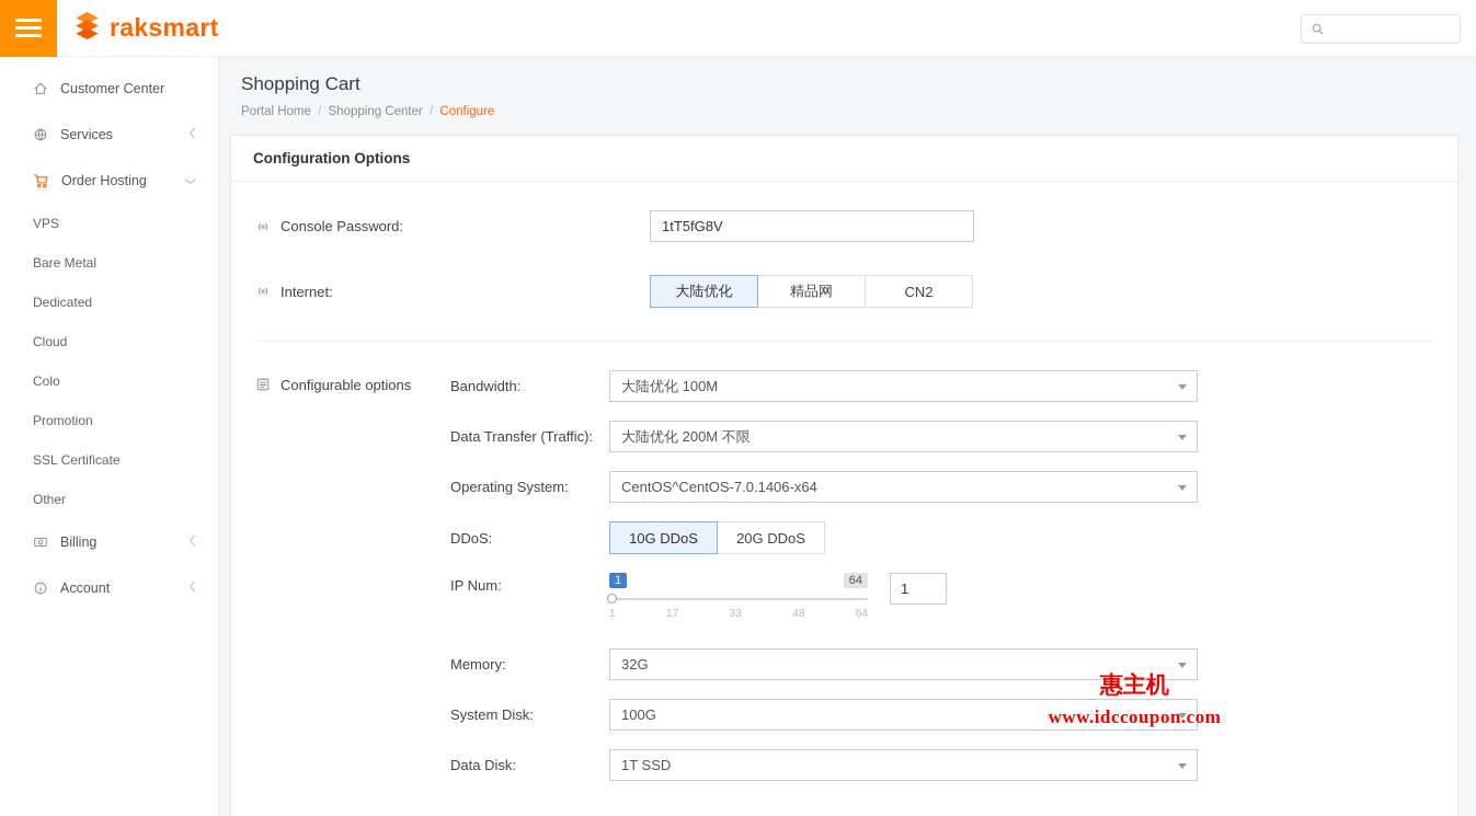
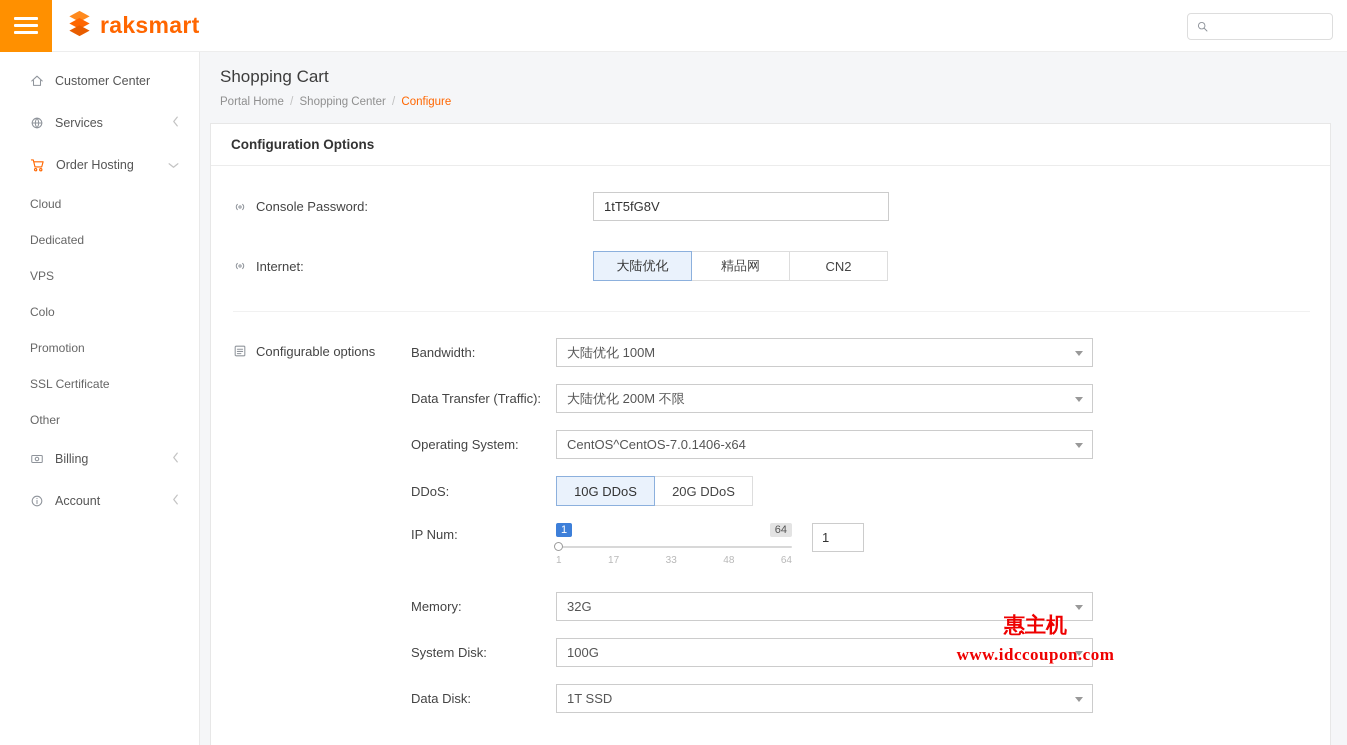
  raksmart
  Customer Center
  Services
  Order Hosting
- VPS
+ Cloud
- Bare Metal
  Dedicated
- Cloud
+ VPS
  Colo
  Promotion
  SSL Certificate
  Other
  Billing
  Account
  Shopping Cart
  Portal Home Shopping Center Configure
  Configuration Options
  Console Password:
  1tT5fG8V
  Internet:
  大陆优化
  精品网
  CN2
  Configurable options
  Bandwidth:
  大陆优化 100M
  Data Transfer (Traffic):
  大陆优化 200M 不限
  Operating System:
  CentOS^CentOS-7.0.1406-x64
  DDoS:
  10G DDoS
  20G DDoS
  IP Num:
  1
  64
  1
  17
  33
  48
  64
  1
  Memory:
  32G
  System Disk:
  100G
  Data Disk:
  1T SSD
  惠主机
  www.idccoupon.com
